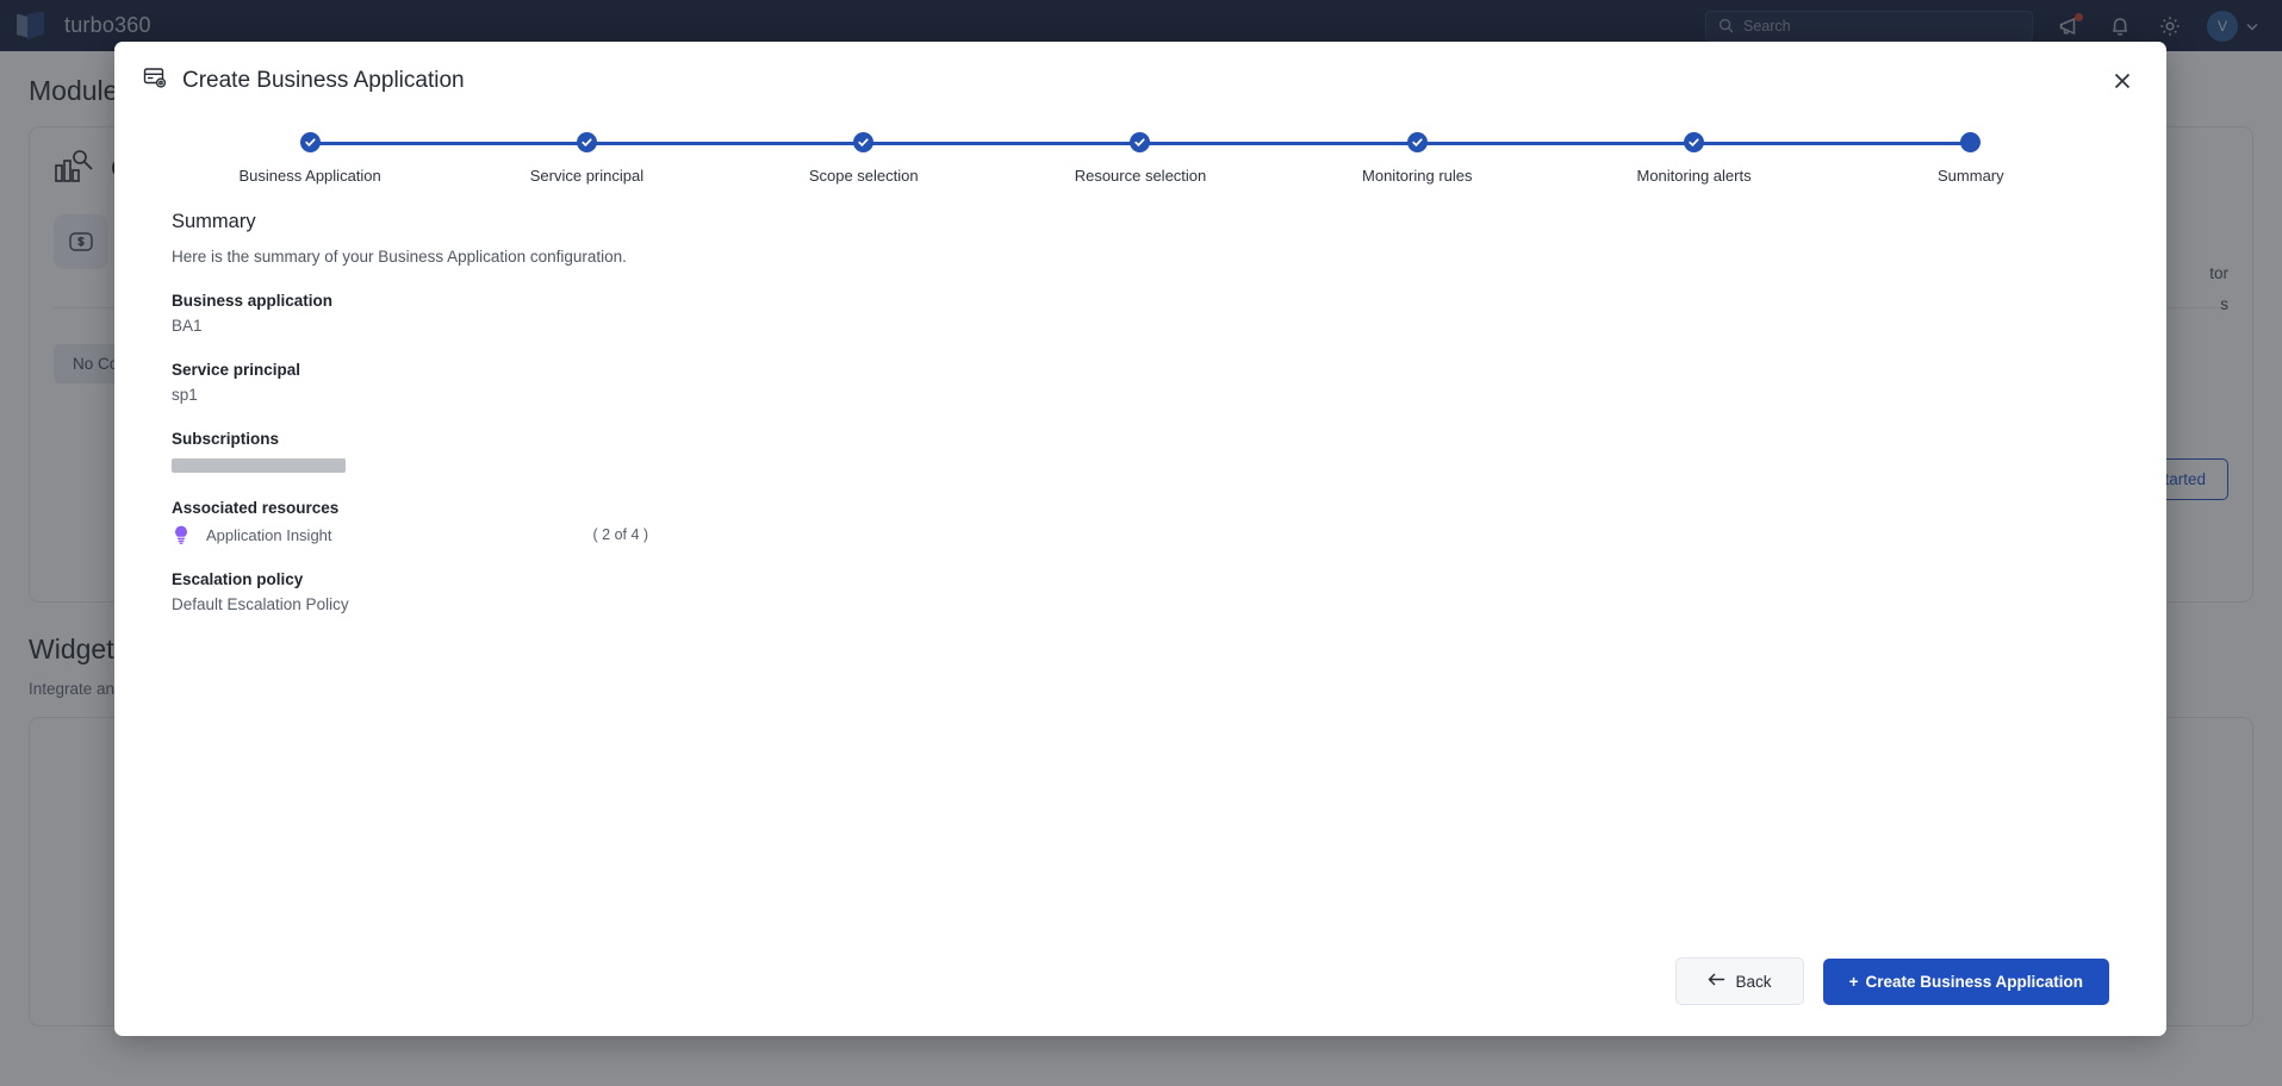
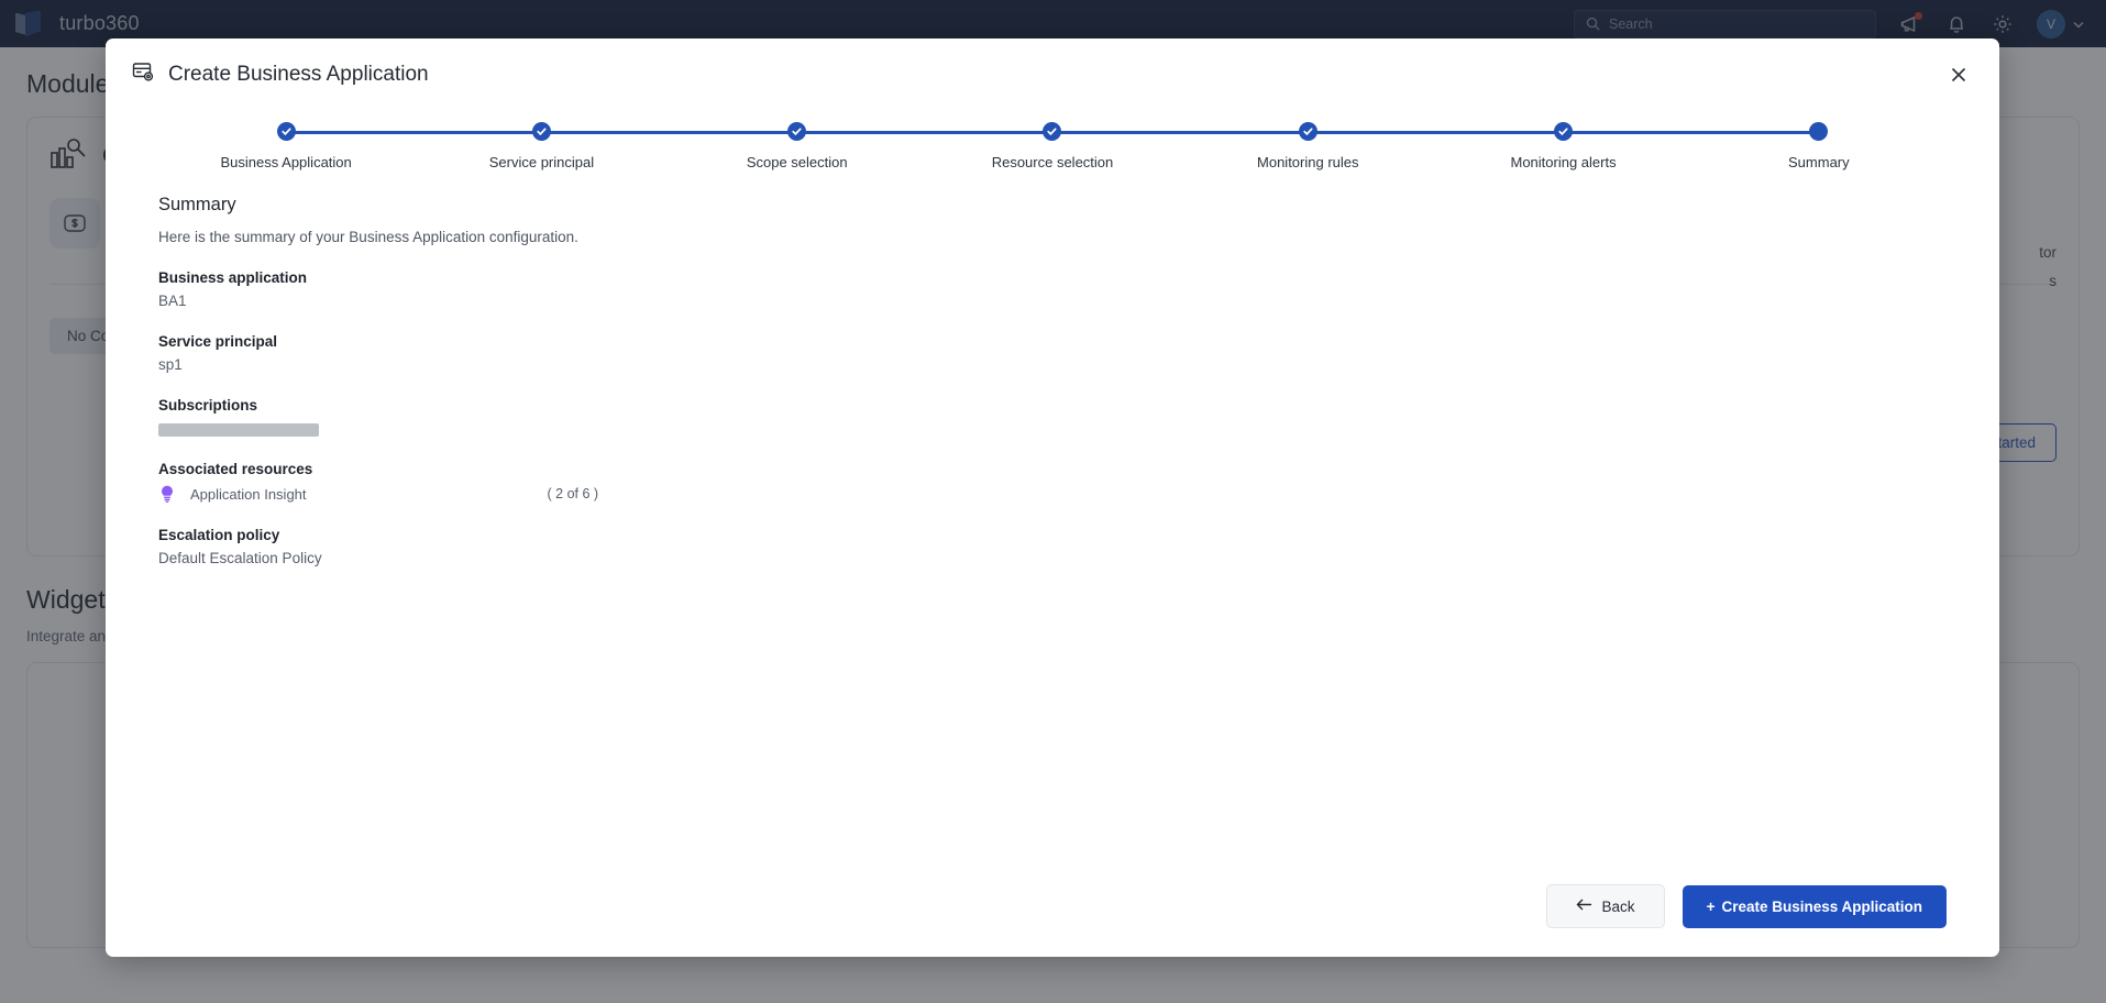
  Module
  tor
  s
  Widget
  turbo360
  Search
  V
  Create Business Application
  Business Application
  Service principal
  Scope selection
  Resource selection
  Monitoring rules
  Monitoring alerts
  Summary
  Summary
  Here is the summary of your Business Application configuration.
  Business application
  BA1
  Service principal
  sp1
  Subscriptions
  Associated resources
  Application Insight
- ( 2 of 4 )
+ ( 2 of 6 )
  Escalation policy
  Default Escalation Policy
  Back
  +
  Create Business Application
